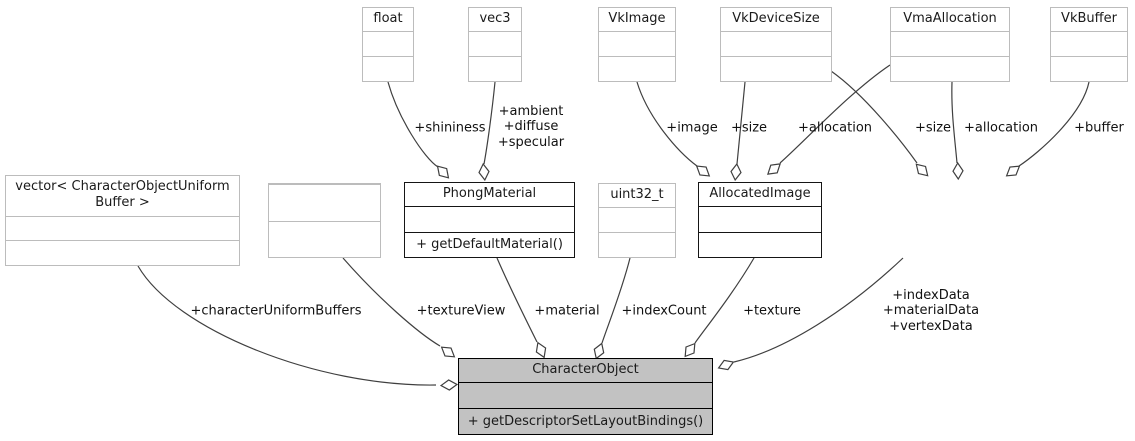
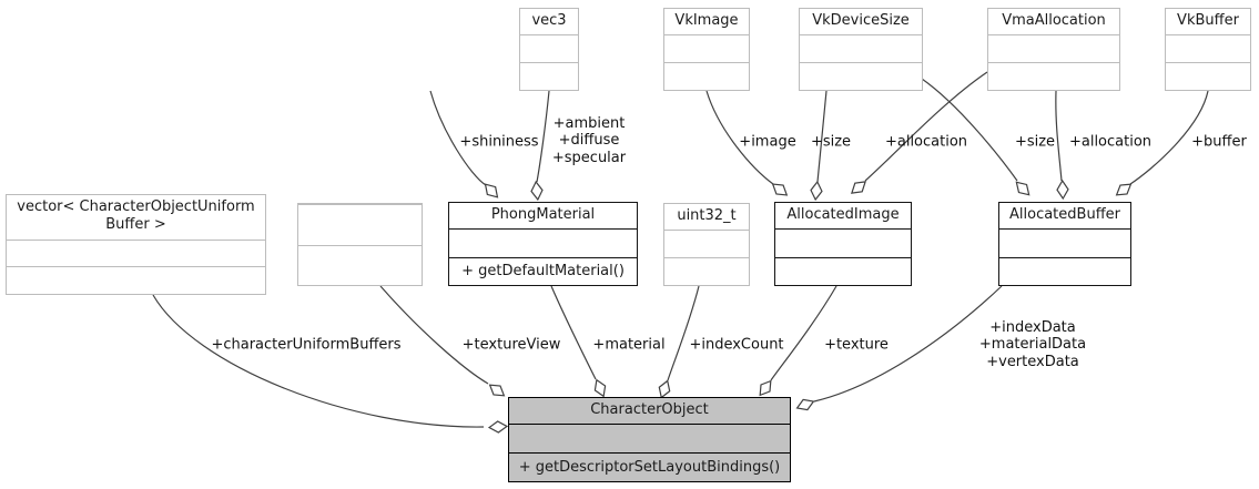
- float
  vec3
  VkImage
  VkDeviceSize
  VmaAllocation
  VkBuffer
  vector< CharacterObjectUniform
  Buffer >
  PhongMaterial
  + getDefaultMaterial()
  uint32_t
  AllocatedImage
+ AllocatedBuffer
  CharacterObject
  + getDescriptorSetLayoutBindings()
  +shininess
  +ambient
  +diffuse
  +specular
  +image
  +size
  +allocation
  +size
  +allocation
  +buffer
  +characterUniformBuffers
  +textureView
  +material
  +indexCount
  +texture
  +indexData
  +materialData
  +vertexData
